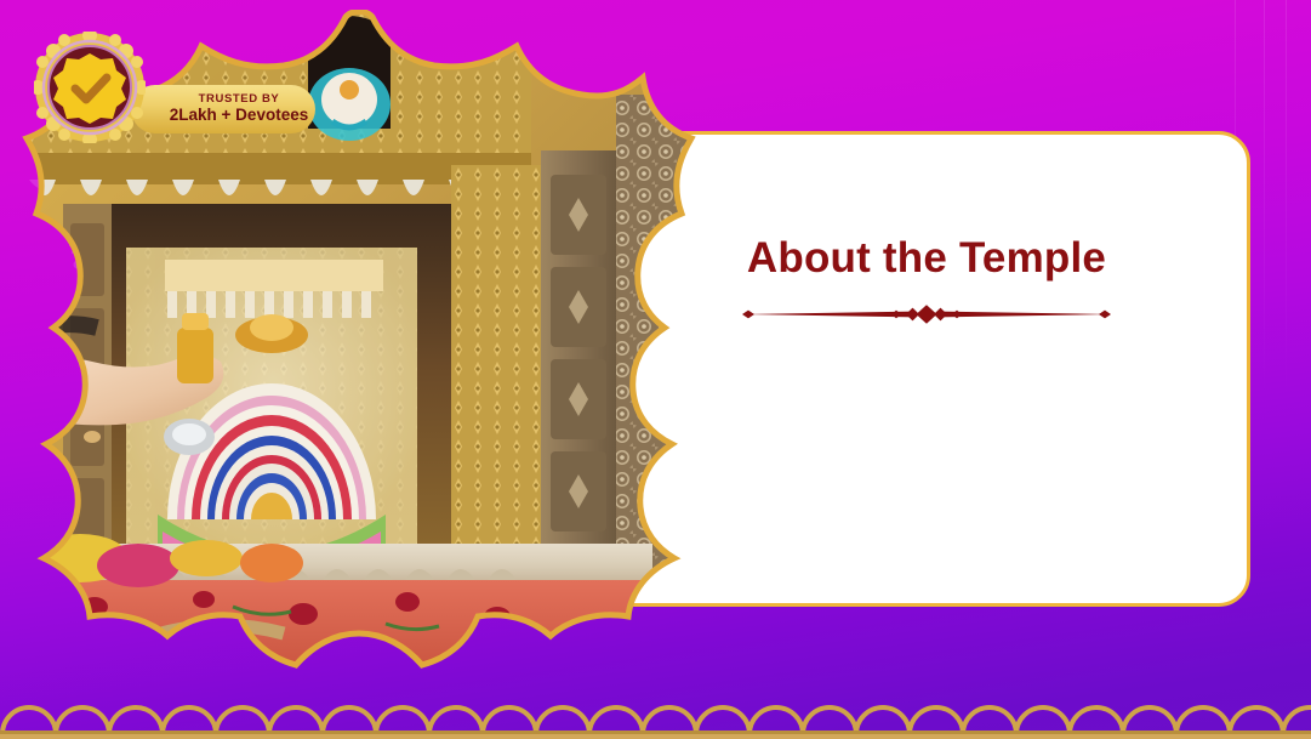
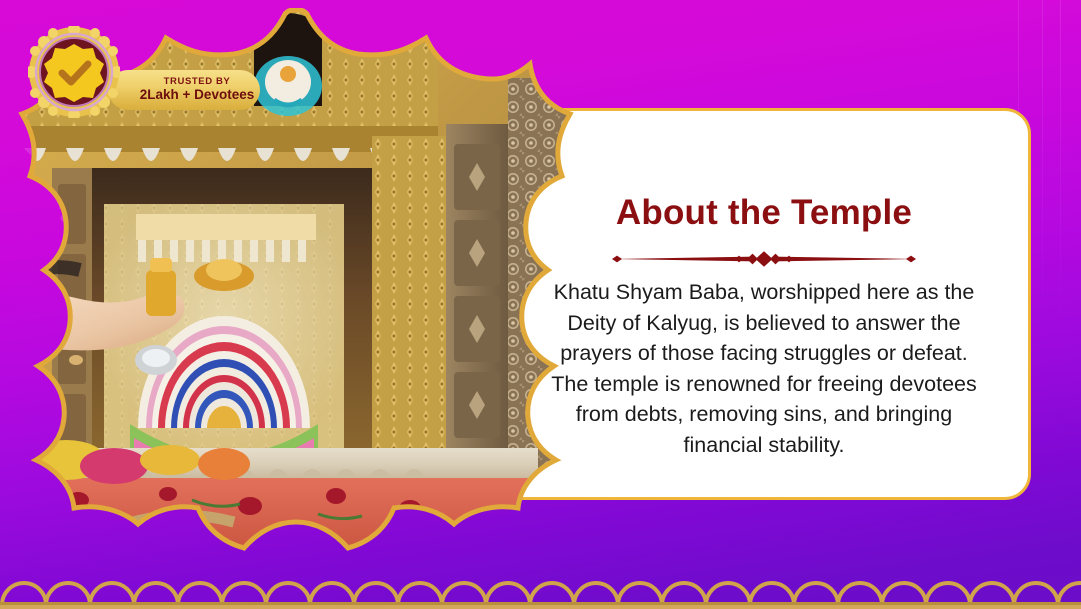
  About the Temple
+ Khatu Shyam Baba, worshipped here as the Deity of Kalyug, is believed to answer the prayers of those facing struggles or defeat. The temple is renowned for freeing devotees from debts, removing sins, and bringing financial stability.
  TRUSTED BY
  2Lakh + Devotees
